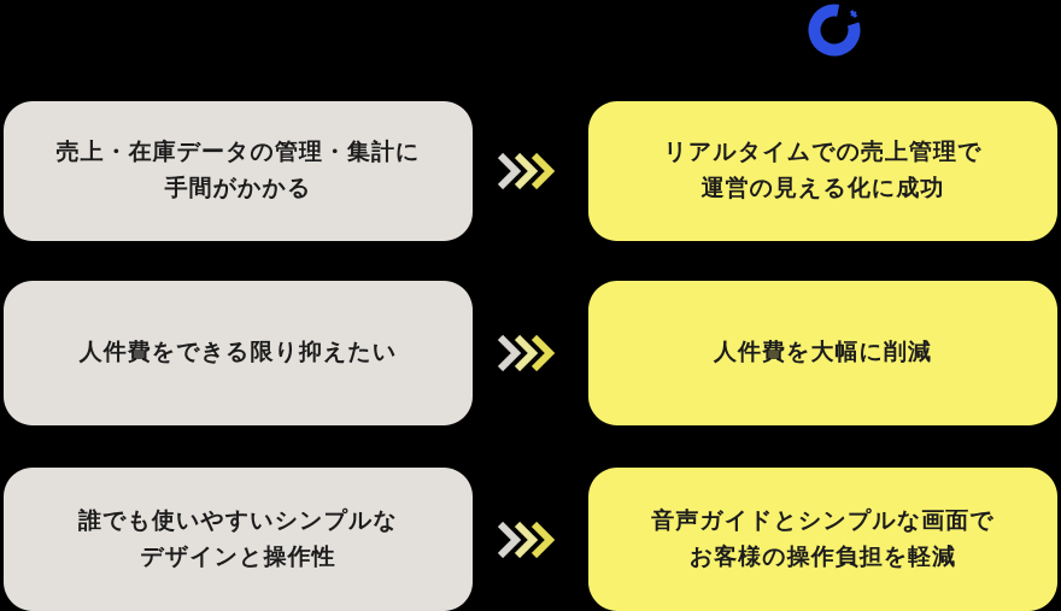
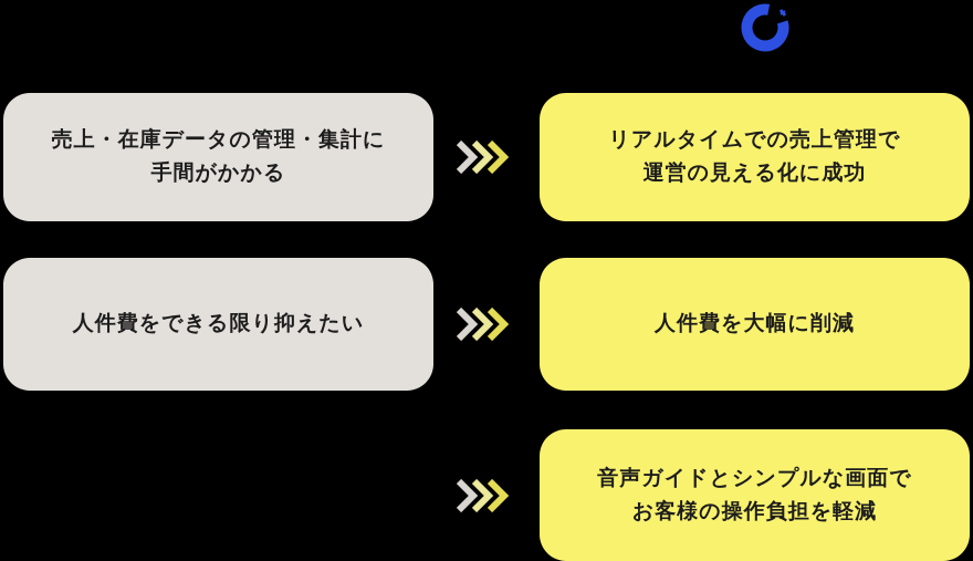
  売上・在庫データの管理・集計に
  手間がかかる
  リアルタイムでの売上管理で
  運営の見える化に成功
  人件費をできる限り抑えたい
  人件費を大幅に削減
- 誰でも使いやすいシンプルな
- デザインと操作性
  音声ガイドとシンプルな画面で
  お客様の操作負担を軽減
